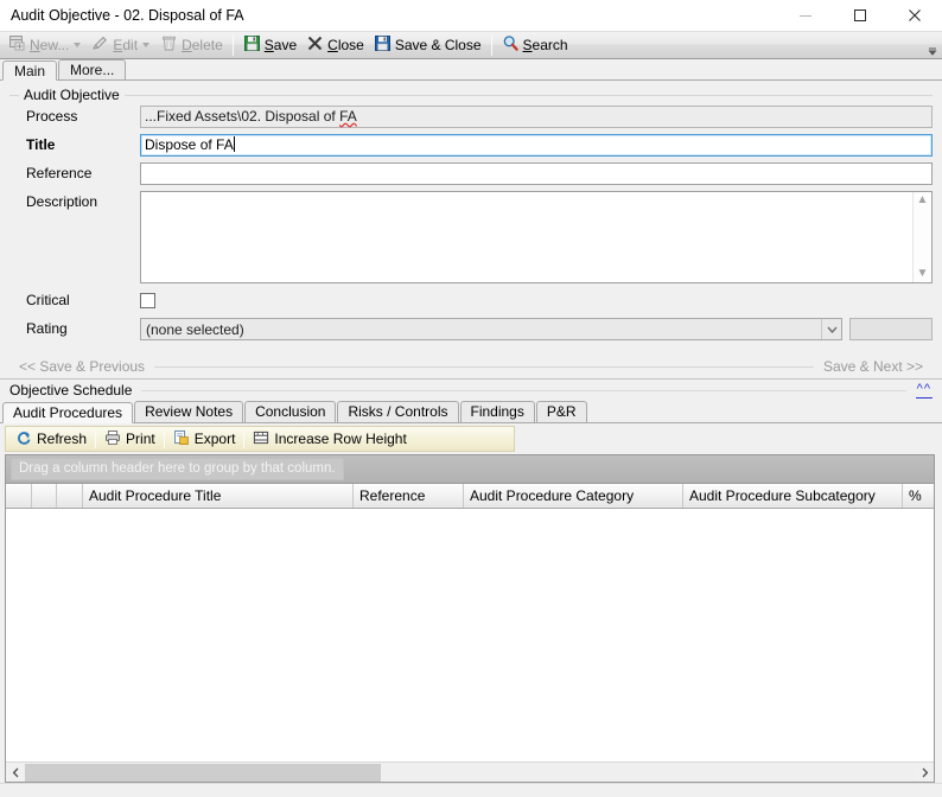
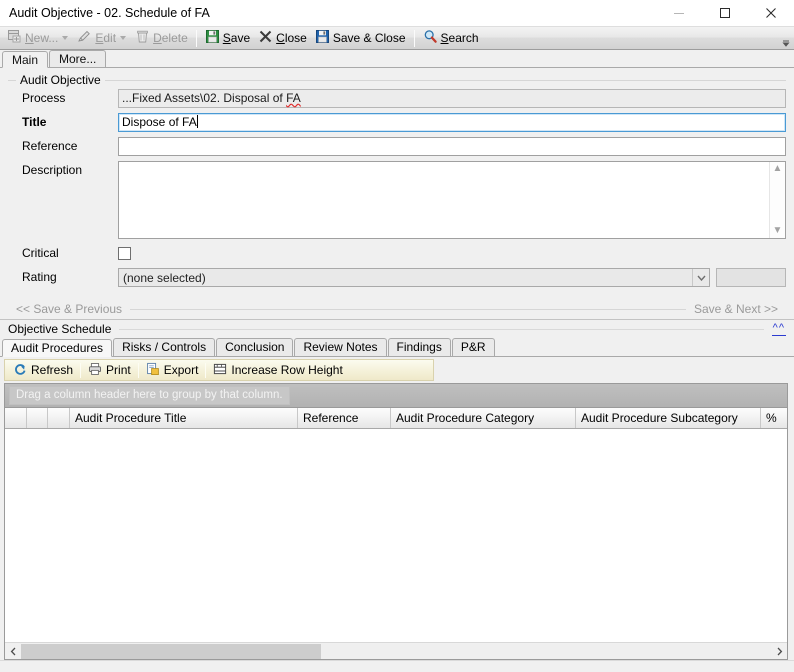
- Audit Objective - 02. Disposal of FA
+ Audit Objective - 02. Schedule of FA
  New...
  Edit
  Delete
  Save
  Close
  Save & Close
  Search
  Main
  More...
  Audit Objective
  Process
  ...Fixed Assets\02. Disposal of FA
  Title
  Dispose of FA
  Reference
  Description
  ▲
  ▼
  Critical
  Rating
  (none selected)
  << Save & Previous
  Save & Next >>
  Objective Schedule
  ^^
  Audit Procedures
- Review Notes
+ Risks / Controls
  Conclusion
- Risks / Controls
+ Review Notes
  Findings
  P&R
  Refresh
  Print
  Export
  Increase Row Height
  Drag a column header here to group by that column.
  Audit Procedure Title
  Reference
  Audit Procedure Category
  Audit Procedure Subcategory
  %
